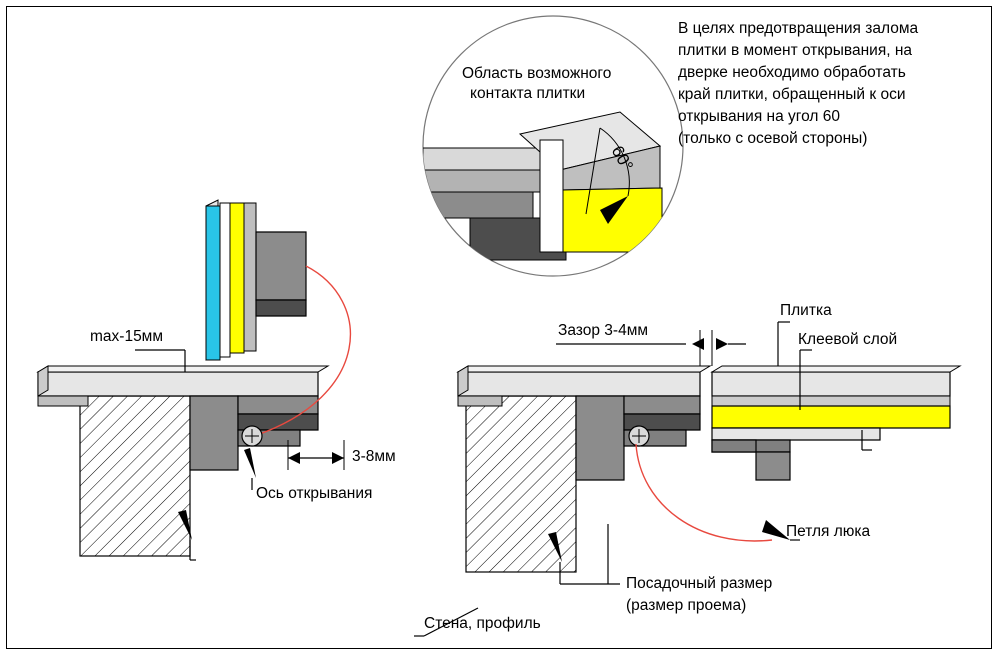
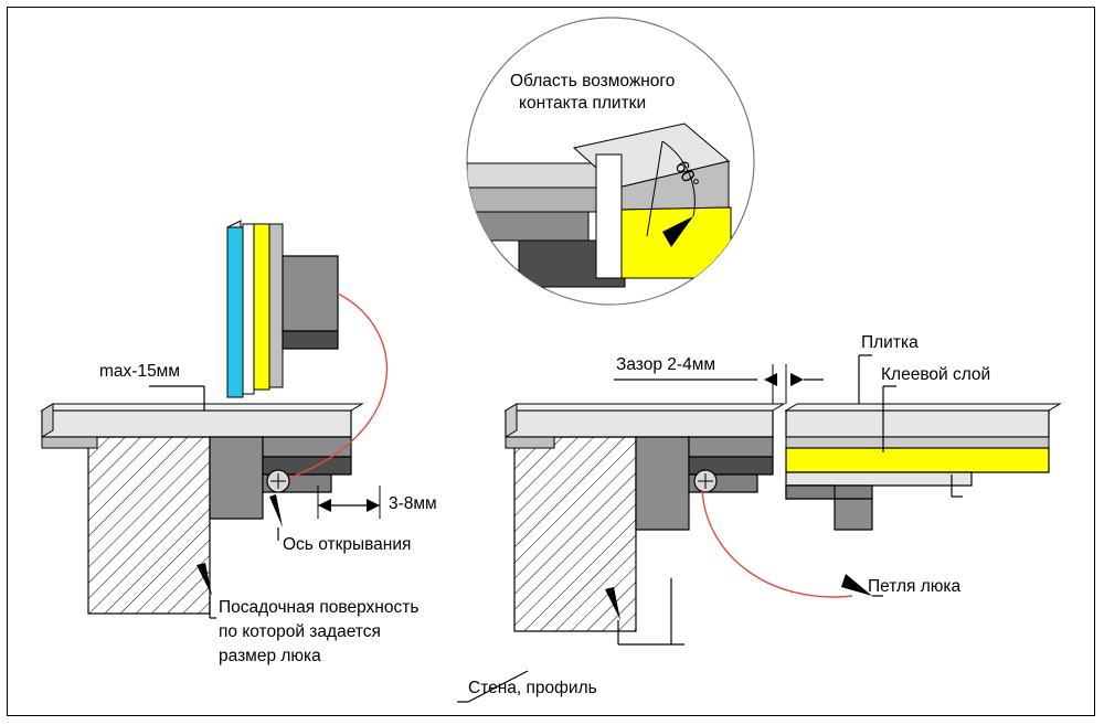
  Область возможного
  контакта плитки
- В целях предотвращения залома плитки в момент открывания, на дверке необходимо обработать край плитки, обращенный к оси открывания на угол 60 (только с осевой стороны)
  max-15мм
  3-8мм
  Ось открывания
+ Посадочная поверхность по которой задается размер люка
- Зазор 3-4мм
+ Зазор 2-4мм
  Плитка
  Клеевой слой
  Петля люка
- Посадочный размер (размер проема)
  Стена, профиль
